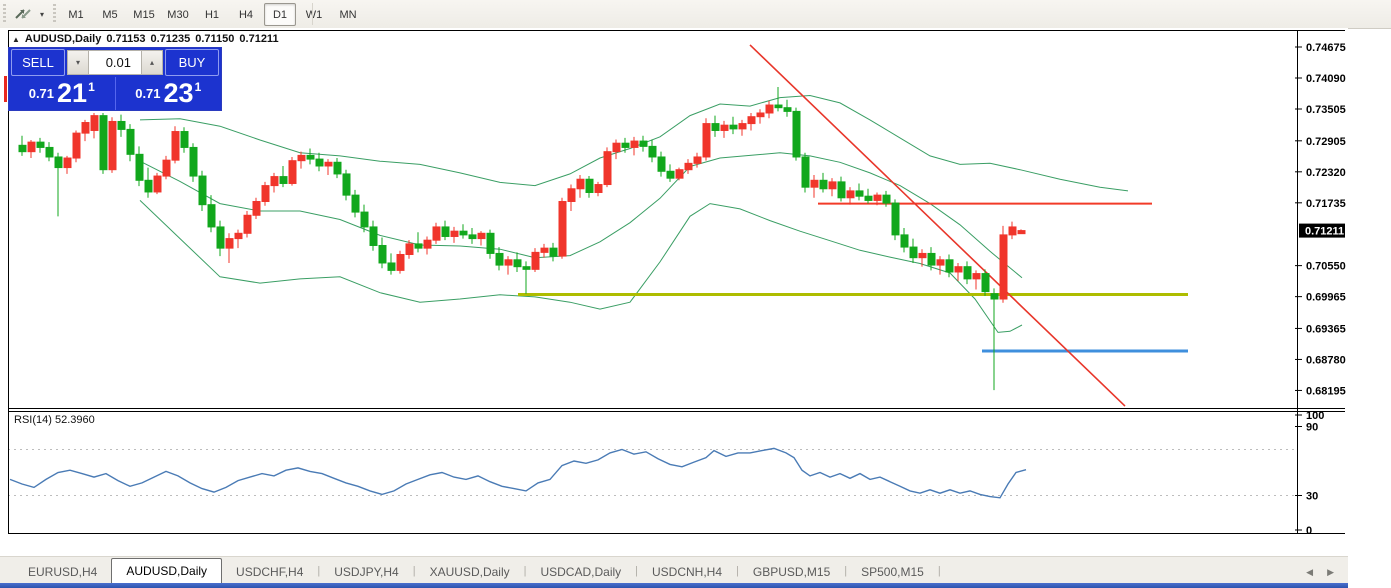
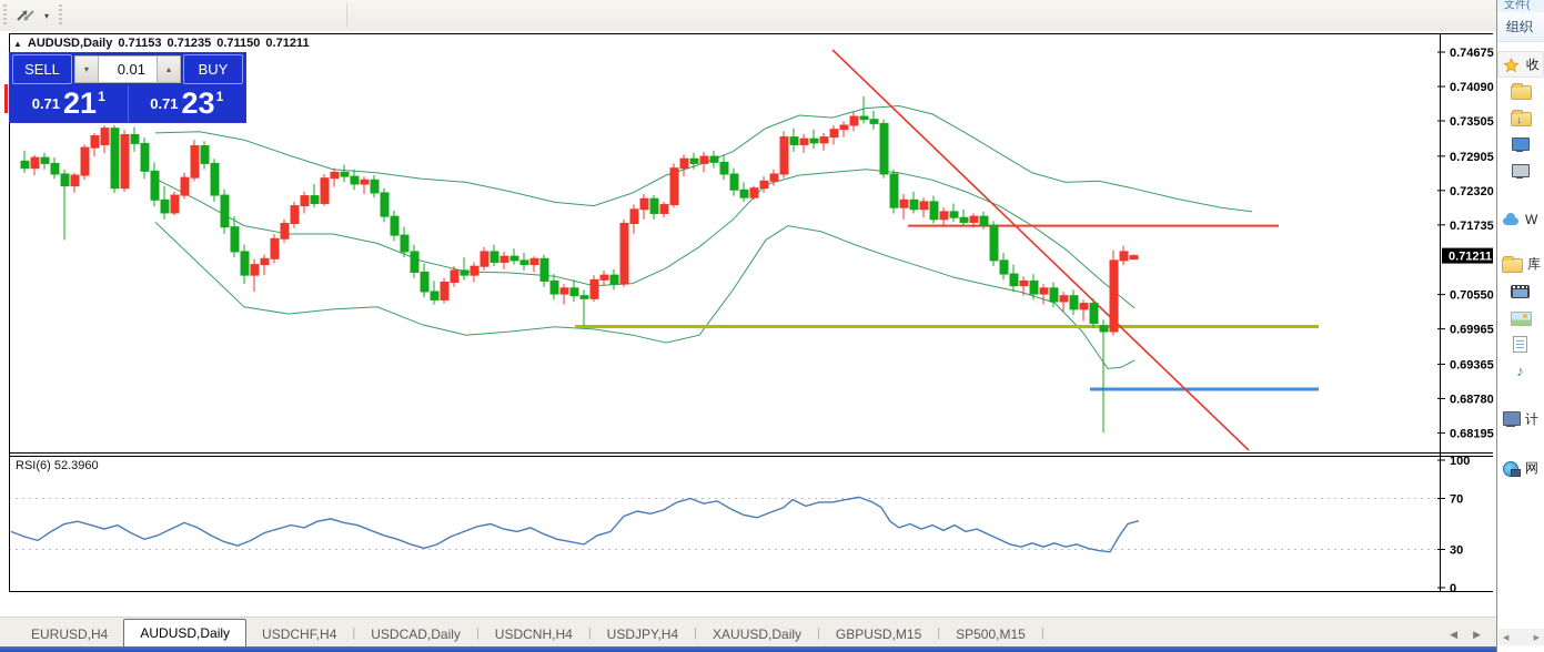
  ▾
- M1
- M5
- M15
- M30
- H1
- H4
- D1
- W1
- MN
  0.74675
  0.74090
  0.73505
  0.72905
  0.72320
  0.71735
  0.70550
  0.69965
  0.69365
  0.68780
  0.68195
  0.71211
  100
- 90
+ 70
  30
  0
  ▲
  AUDUSD,Daily
  0.71153
  0.71235
  0.71150
  0.71211
  SELL
  ▾
  0.01
  ▴
  BUY
  0.71
  21
  1
  0.71
  23
  1
- RSI(14) 52.3960
+ RSI(6) 52.3960
  EURUSD,H4
  AUDUSD,Daily
  USDCHF,H4
  |
- USDJPY,H4
+ USDCAD,Daily
  |
- XAUUSD,Daily
+ USDCNH,H4
  |
- USDCAD,Daily
+ USDJPY,H4
  |
- USDCNH,H4
+ XAUUSD,Daily
  |
  GBPUSD,M15
  |
  SP500,M15
  |
  ◀
  ▶
+ 文件(
+ 组织
+ 收
+ ↓
+ W
+ 库
+ ♪
+ 计
+ 网
